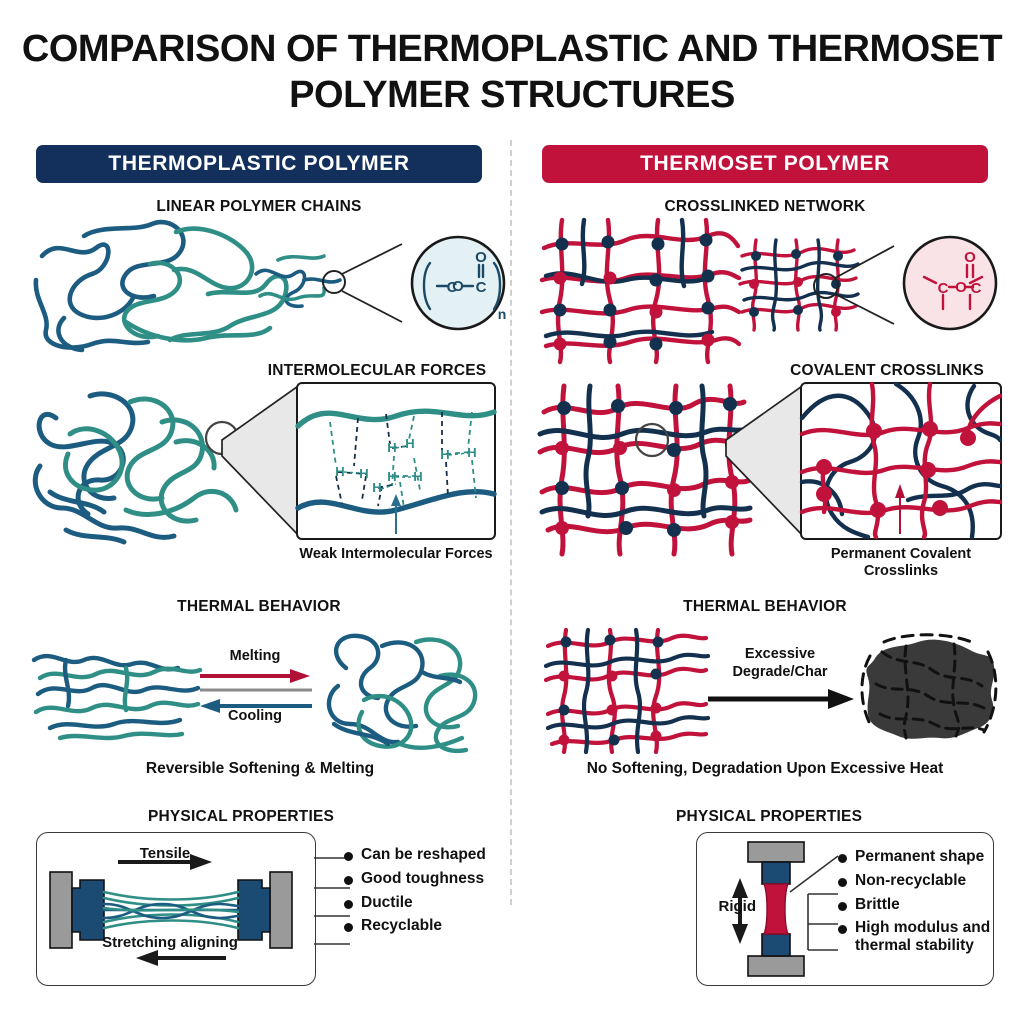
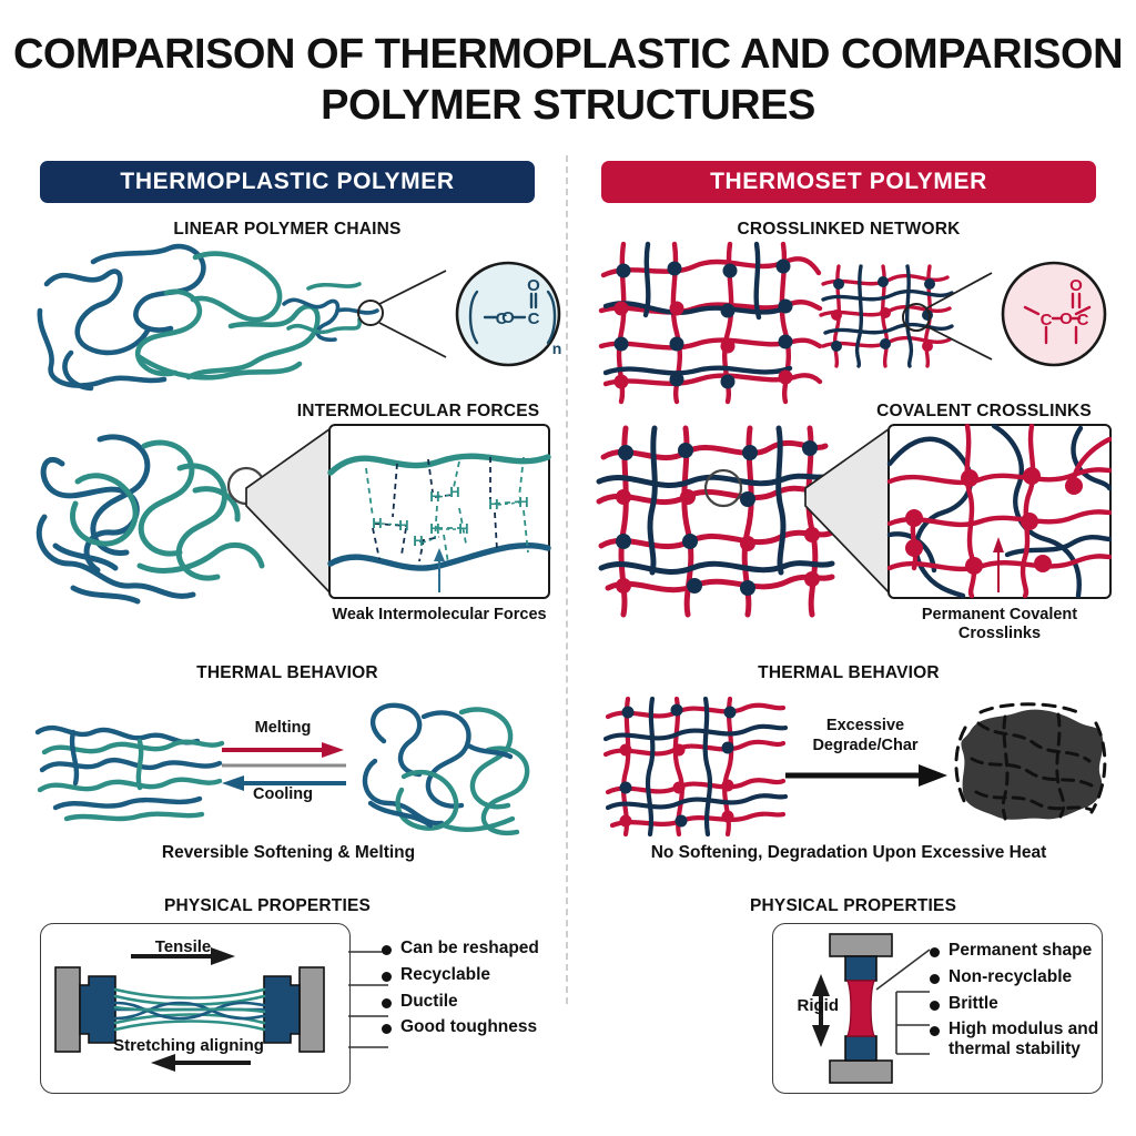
- COMPARISON OF THERMOPLASTIC AND THERMOSET POLYMER STRUCTURES
+ COMPARISON OF THERMOPLASTIC AND COMPARISON POLYMER STRUCTURES
  THERMOPLASTIC POLYMER
  THERMOSET POLYMER
  LINEAR POLYMER CHAINS
  CROSSLINKED NETWORK
  C
  O
  C
  O
  n
  C
  O
  C
  O
  INTERMOLECULAR FORCES
  H
  H
  H
  H
  H
  H
  H
  H
  H
  Weak Intermolecular Forces
  COVALENT CROSSLINKS
  Permanent Covalent Crosslinks
  THERMAL BEHAVIOR
  Melting
  Cooling
  Reversible Softening & Melting
  THERMAL BEHAVIOR
  Excessive
  Degrade/Char
  No Softening, Degradation Upon Excessive Heat
  PHYSICAL PROPERTIES
  Tensile
  Stretching aligning
  Can be reshaped
- Good toughness
+ Recyclable
  Ductile
- Recyclable
+ Good toughness
  PHYSICAL PROPERTIES
  Rigid
  Permanent shape
  Non-recyclable
  Brittle
  High modulus and thermal stability
